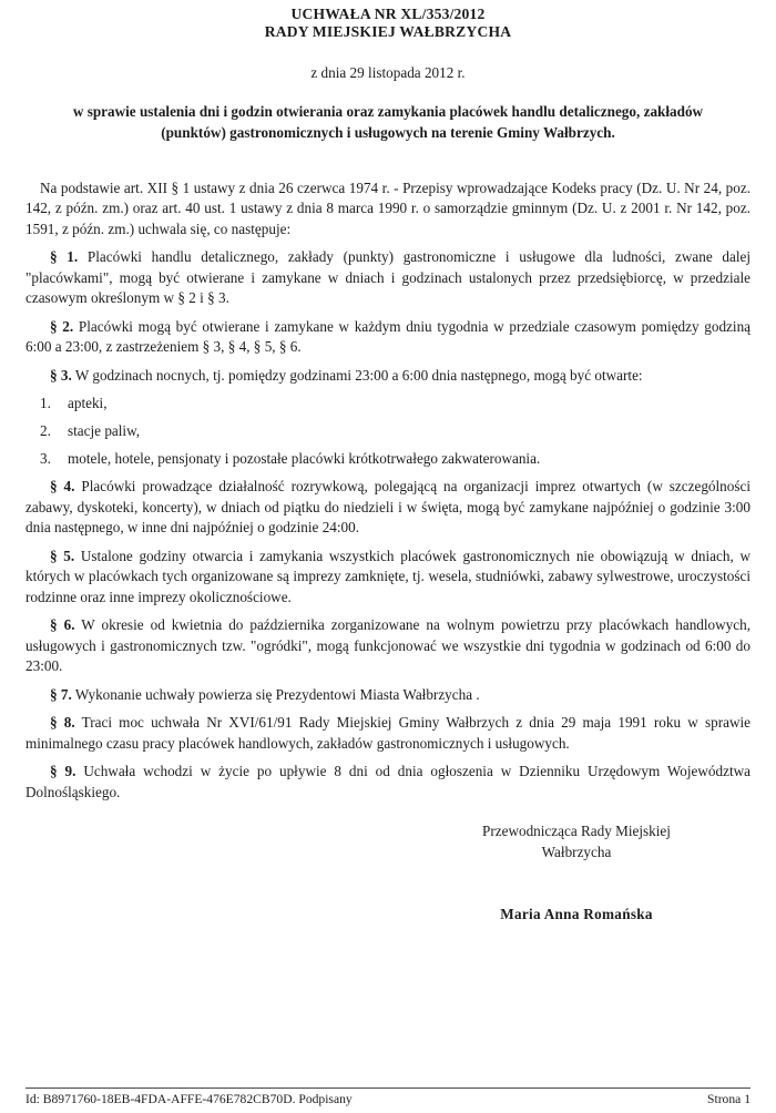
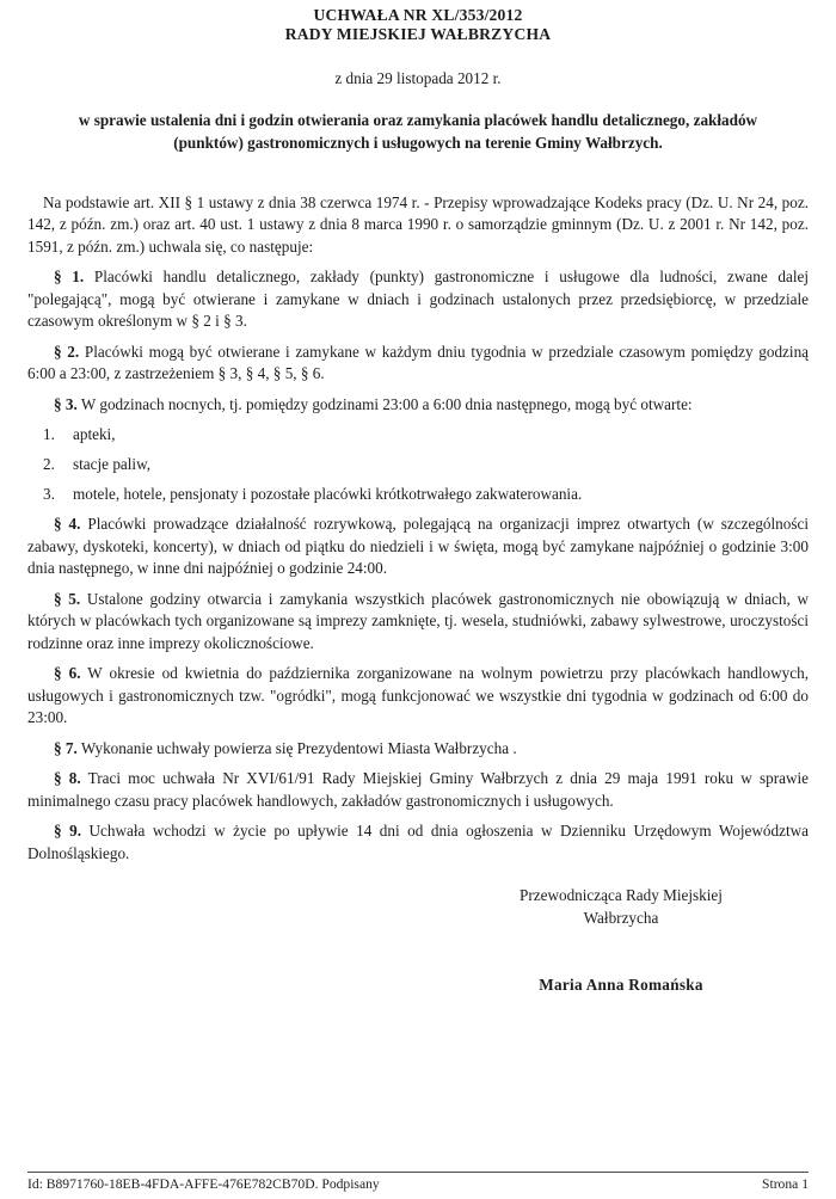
  UCHWAŁA NR XL/353/2012
  RADY MIEJSKIEJ WAŁBRZYCHA
  z dnia 29 listopada 2012 r.
  w sprawie ustalenia dni i godzin otwierania oraz zamykania placówek handlu detalicznego, zakładów (punktów) gastronomicznych i usługowych na terenie Gminy Wałbrzych.
- Na podstawie art. XII § 1 ustawy z dnia 26 czerwca 1974 r. - Przepisy wprowadzające Kodeks pracy (Dz. U. Nr 24, poz. 142, z późn. zm.) oraz art. 40 ust. 1 ustawy z dnia 8 marca 1990 r. o samorządzie gminnym (Dz. U. z 2001 r. Nr 142, poz. 1591, z późn. zm.) uchwala się, co następuje:
+ Na podstawie art. XII § 1 ustawy z dnia 38 czerwca 1974 r. - Przepisy wprowadzające Kodeks pracy (Dz. U. Nr 24, poz. 142, z późn. zm.) oraz art. 40 ust. 1 ustawy z dnia 8 marca 1990 r. o samorządzie gminnym (Dz. U. z 2001 r. Nr 142, poz. 1591, z późn. zm.) uchwala się, co następuje:
- § 1. Placówki handlu detalicznego, zakłady (punkty) gastronomiczne i usługowe dla ludności, zwane dalej "placówkami", mogą być otwierane i zamykane w dniach i godzinach ustalonych przez przedsiębiorcę, w przedziale czasowym określonym w § 2 i § 3.
+ § 1. Placówki handlu detalicznego, zakłady (punkty) gastronomiczne i usługowe dla ludności, zwane dalej "polegającą", mogą być otwierane i zamykane w dniach i godzinach ustalonych przez przedsiębiorcę, w przedziale czasowym określonym w § 2 i § 3.
  § 2. Placówki mogą być otwierane i zamykane w każdym dniu tygodnia w przedziale czasowym pomiędzy godziną 6:00 a 23:00, z zastrzeżeniem § 3, § 4, § 5, § 6.
  § 3. W godzinach nocnych, tj. pomiędzy godzinami 23:00 a 6:00 dnia następnego, mogą być otwarte:
  1.
  apteki,
  2.
  stacje paliw,
  3.
  motele, hotele, pensjonaty i pozostałe placówki krótkotrwałego zakwaterowania.
  § 4. Placówki prowadzące działalność rozrywkową, polegającą na organizacji imprez otwartych (w szczególności zabawy, dyskoteki, koncerty), w dniach od piątku do niedzieli i w święta, mogą być zamykane najpóźniej o godzinie 3:00 dnia następnego, w inne dni najpóźniej o godzinie 24:00.
  § 5. Ustalone godziny otwarcia i zamykania wszystkich placówek gastronomicznych nie obowiązują w dniach, w których w placówkach tych organizowane są imprezy zamknięte, tj. wesela, studniówki, zabawy sylwestrowe, uroczystości rodzinne oraz inne imprezy okolicznościowe.
  § 6. W okresie od kwietnia do października zorganizowane na wolnym powietrzu przy placówkach handlowych, usługowych i gastronomicznych tzw. "ogródki", mogą funkcjonować we wszystkie dni tygodnia w godzinach od 6:00 do 23:00.
  § 7. Wykonanie uchwały powierza się Prezydentowi Miasta Wałbrzycha .
  § 8. Traci moc uchwała Nr XVI/61/91 Rady Miejskiej Gminy Wałbrzych z dnia 29 maja 1991 roku w sprawie minimalnego czasu pracy placówek handlowych, zakładów gastronomicznych i usługowych.
- § 9. Uchwała wchodzi w życie po upływie 8 dni od dnia ogłoszenia w Dzienniku Urzędowym Województwa Dolnośląskiego.
+ § 9. Uchwała wchodzi w życie po upływie 14 dni od dnia ogłoszenia w Dzienniku Urzędowym Województwa Dolnośląskiego.
  Przewodnicząca Rady Miejskiej
  Wałbrzycha
  Maria Anna Romańska
  Id: B8971760-18EB-4FDA-AFFE-476E782CB70D. Podpisany
  Strona 1
